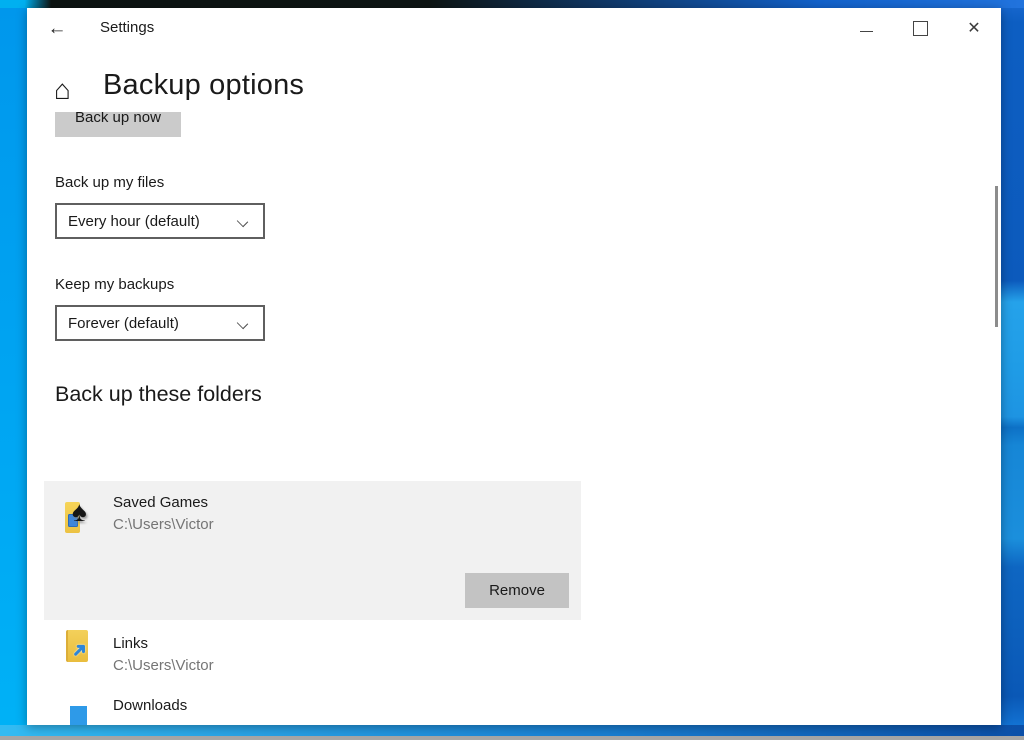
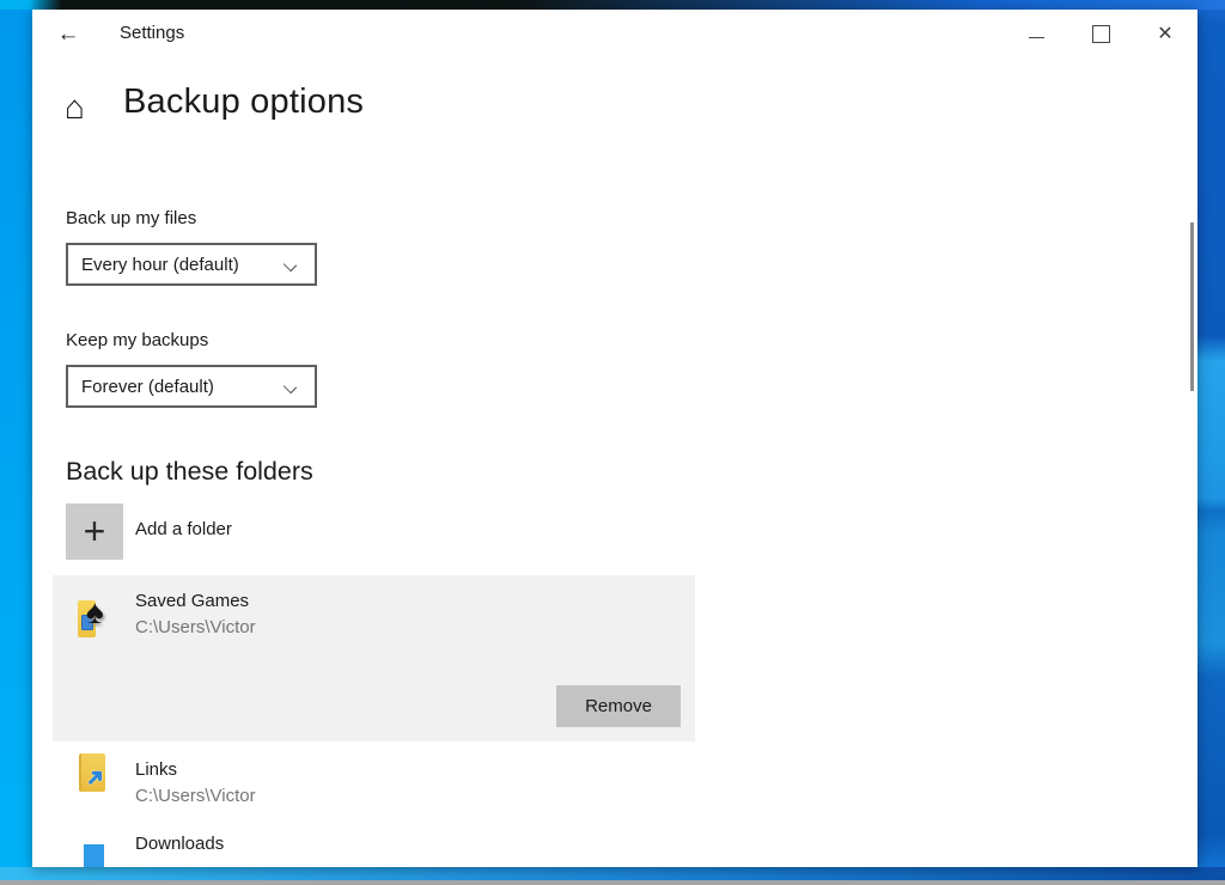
  ←
  Settings
  ✕
  ⌂
  Backup options
- Back up now
  Back up my files
  Every hour (default)
  Keep my backups
  Forever (default)
  Back up these folders
+ +
+ Add a folder
  ♠
  Saved Games
  C:\Users\Victor
  Remove
  Links
  C:\Users\Victor
  Downloads
